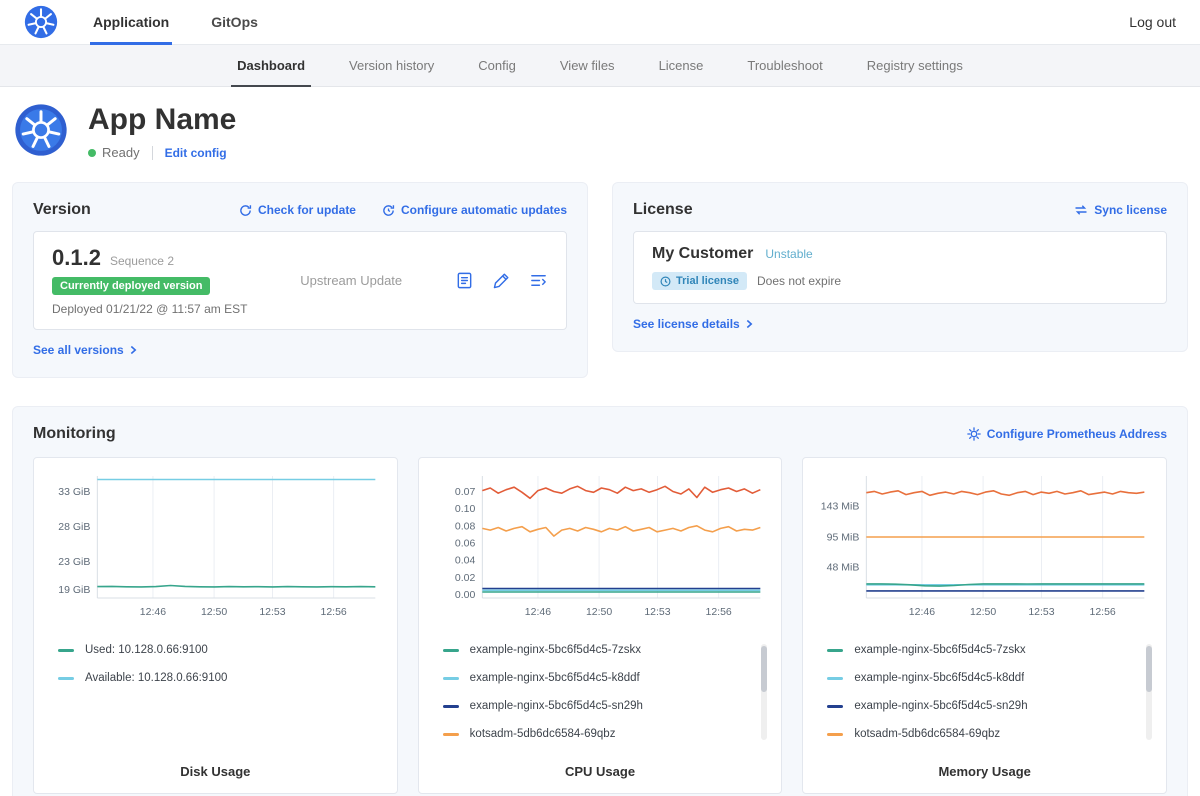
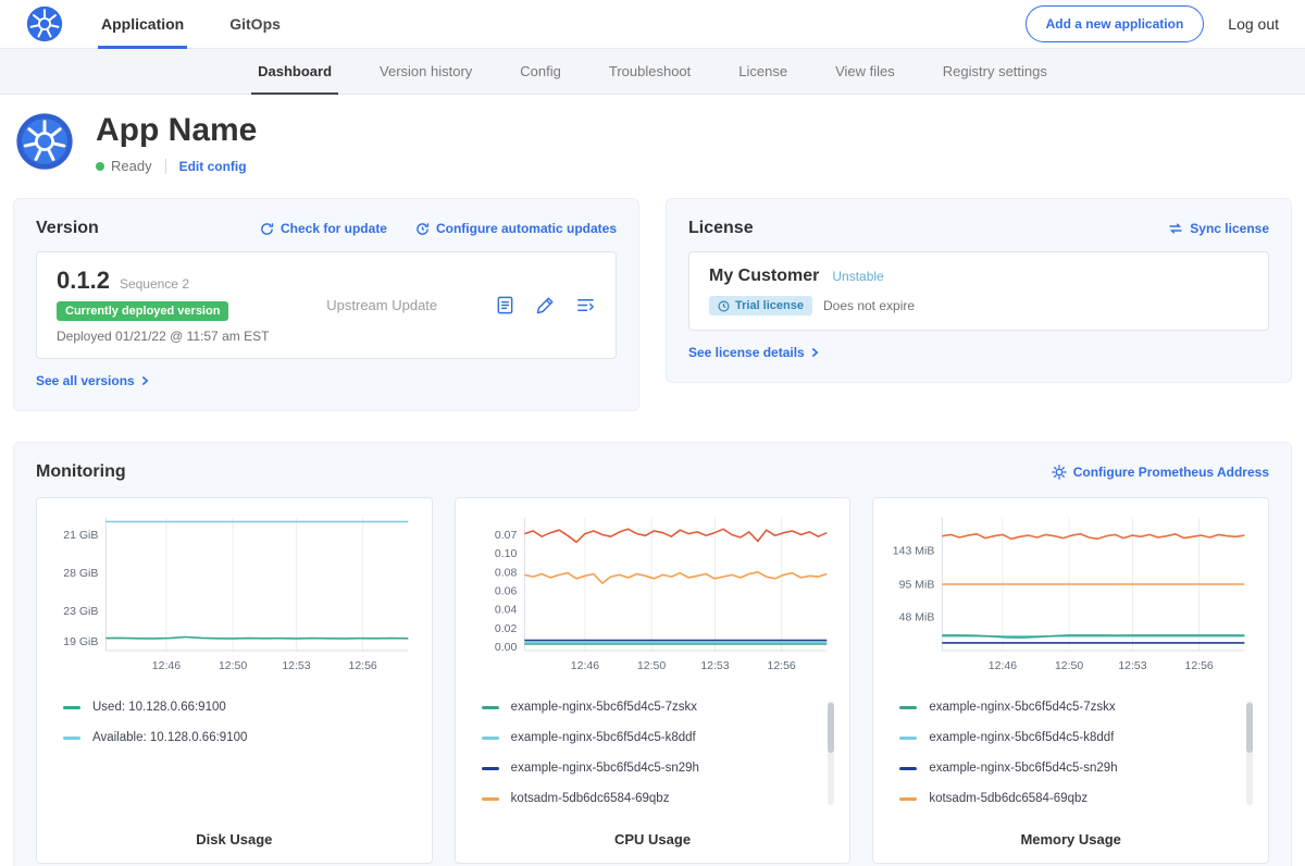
  Application
  GitOps
+ Add a new application
  Log out
  Dashboard
  Version history
  Config
- View files
+ Troubleshoot
  License
- Troubleshoot
+ View files
  Registry settings
  App Name
  Ready
  Edit config
  Version
  Check for update
  Configure automatic updates
  0.1.2
  Sequence 2
  Currently deployed version
  Deployed 01/21/22 @ 11:57 am EST
  Upstream Update
  See all versions
  License
  Sync license
  My Customer
  Unstable
  Trial license
  Does not expire
  See license details
  Monitoring
  Configure Prometheus Address
  12:46
  12:50
  12:53
  12:56
- 33 GiB
+ 21 GiB
  28 GiB
  23 GiB
  19 GiB
  Used: 10.128.0.66:9100
  Available: 10.128.0.66:9100
  Disk Usage
  12:46
  12:50
  12:53
  12:56
  0.07
  0.10
  0.08
  0.06
  0.04
  0.02
  0.00
  example-nginx-5bc6f5d4c5-7zskx
  example-nginx-5bc6f5d4c5-k8ddf
  example-nginx-5bc6f5d4c5-sn29h
  kotsadm-5db6dc6584-69qbz
  CPU Usage
  12:46
  12:50
  12:53
  12:56
  143 MiB
  95 MiB
  48 MiB
  example-nginx-5bc6f5d4c5-7zskx
  example-nginx-5bc6f5d4c5-k8ddf
  example-nginx-5bc6f5d4c5-sn29h
  kotsadm-5db6dc6584-69qbz
  Memory Usage
